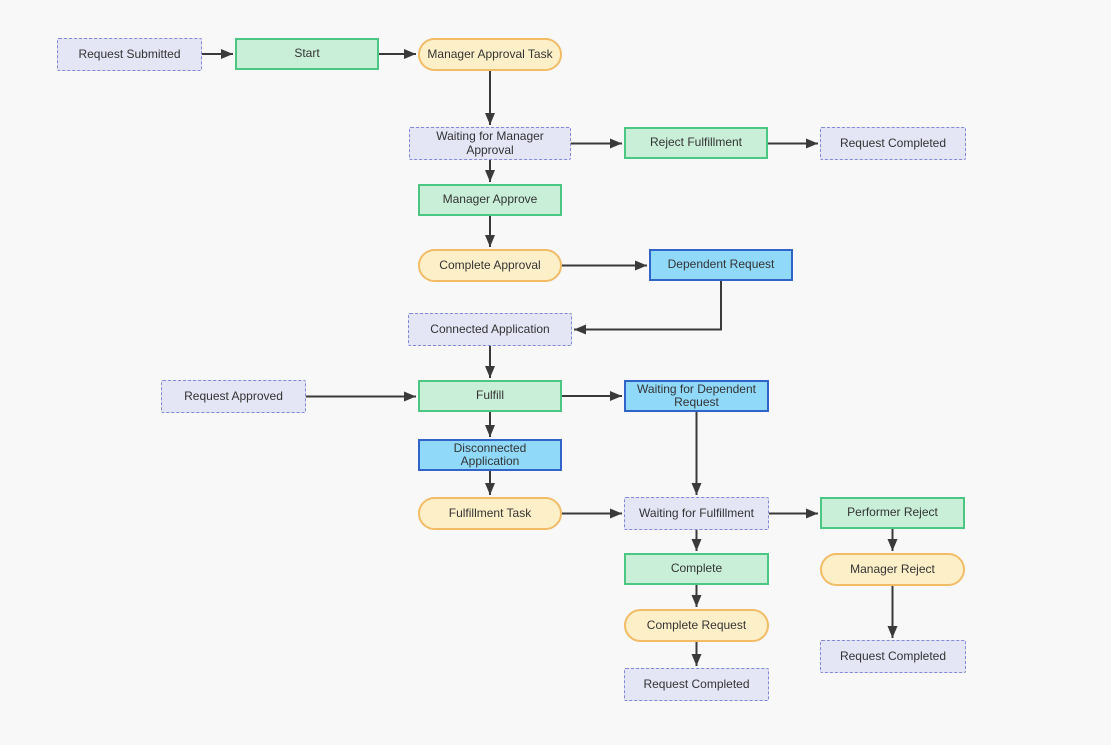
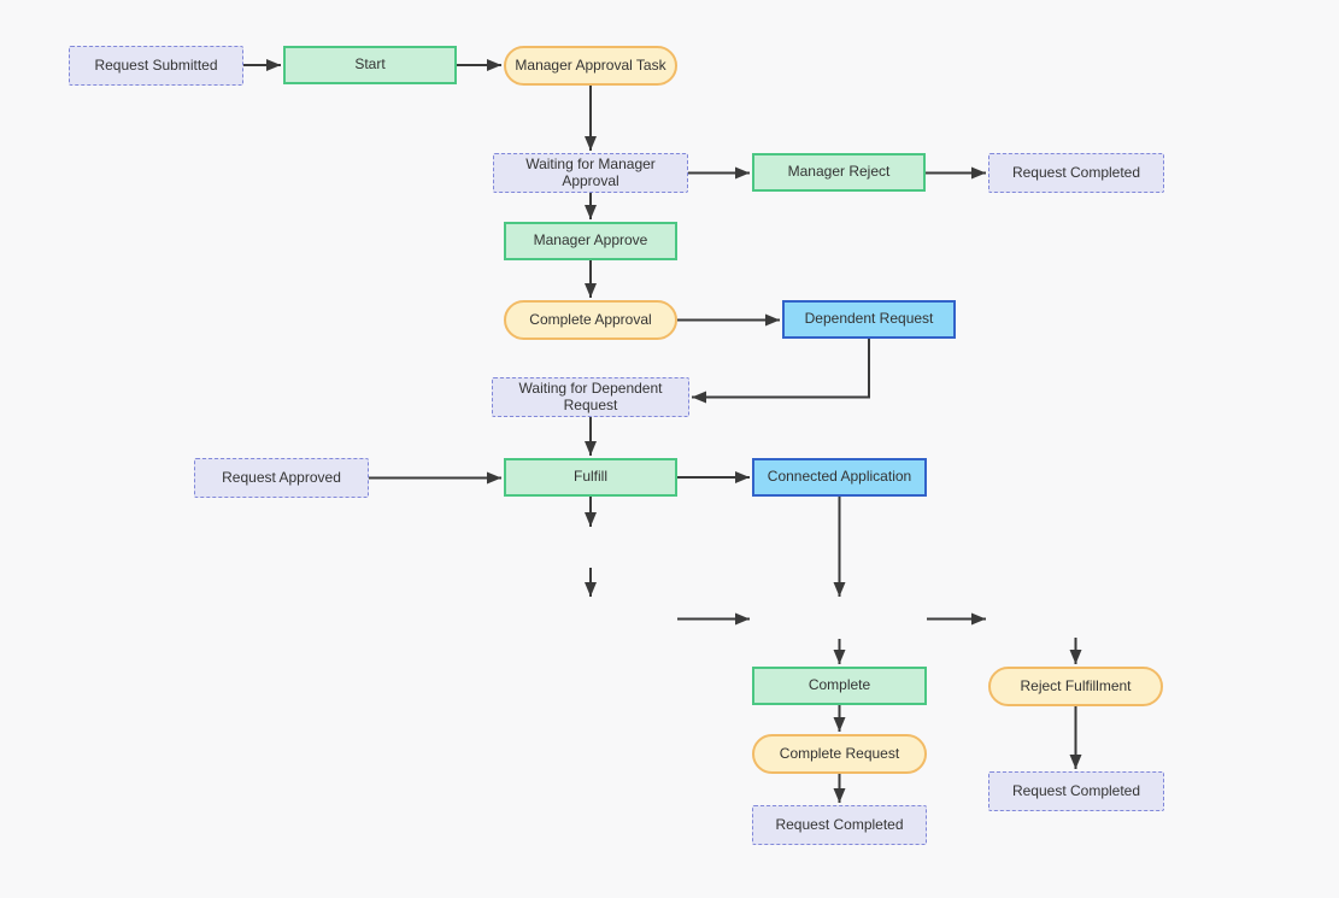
  Request Submitted
  Start
  Manager Approval Task
  Waiting for Manager Approval
- Reject Fulfillment
+ Manager Reject
  Request Completed
  Manager Approve
  Complete Approval
  Dependent Request
- Connected Application
+ Waiting for Dependent Request
  Request Approved
  Fulfill
- Waiting for Dependent Request
+ Connected Application
- Disconnected Application
- Fulfillment Task
- Waiting for Fulfillment
- Performer Reject
  Complete
- Manager Reject
+ Reject Fulfillment
  Complete Request
  Request Completed
  Request Completed
